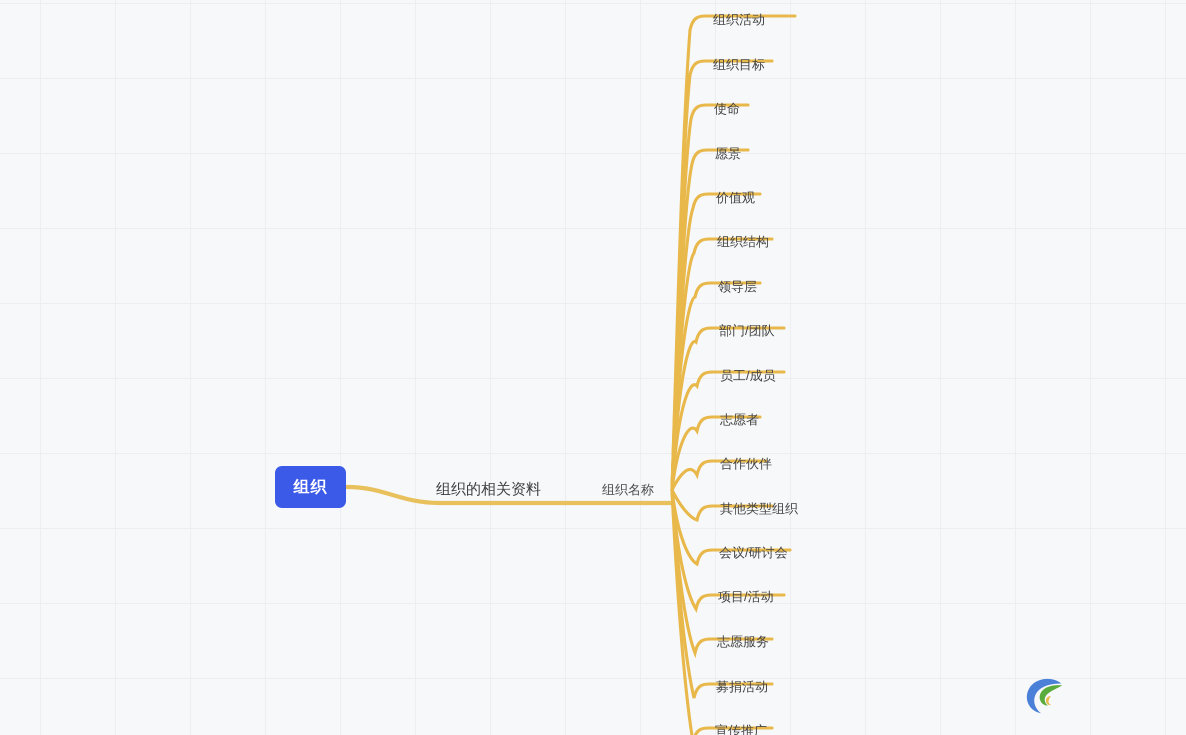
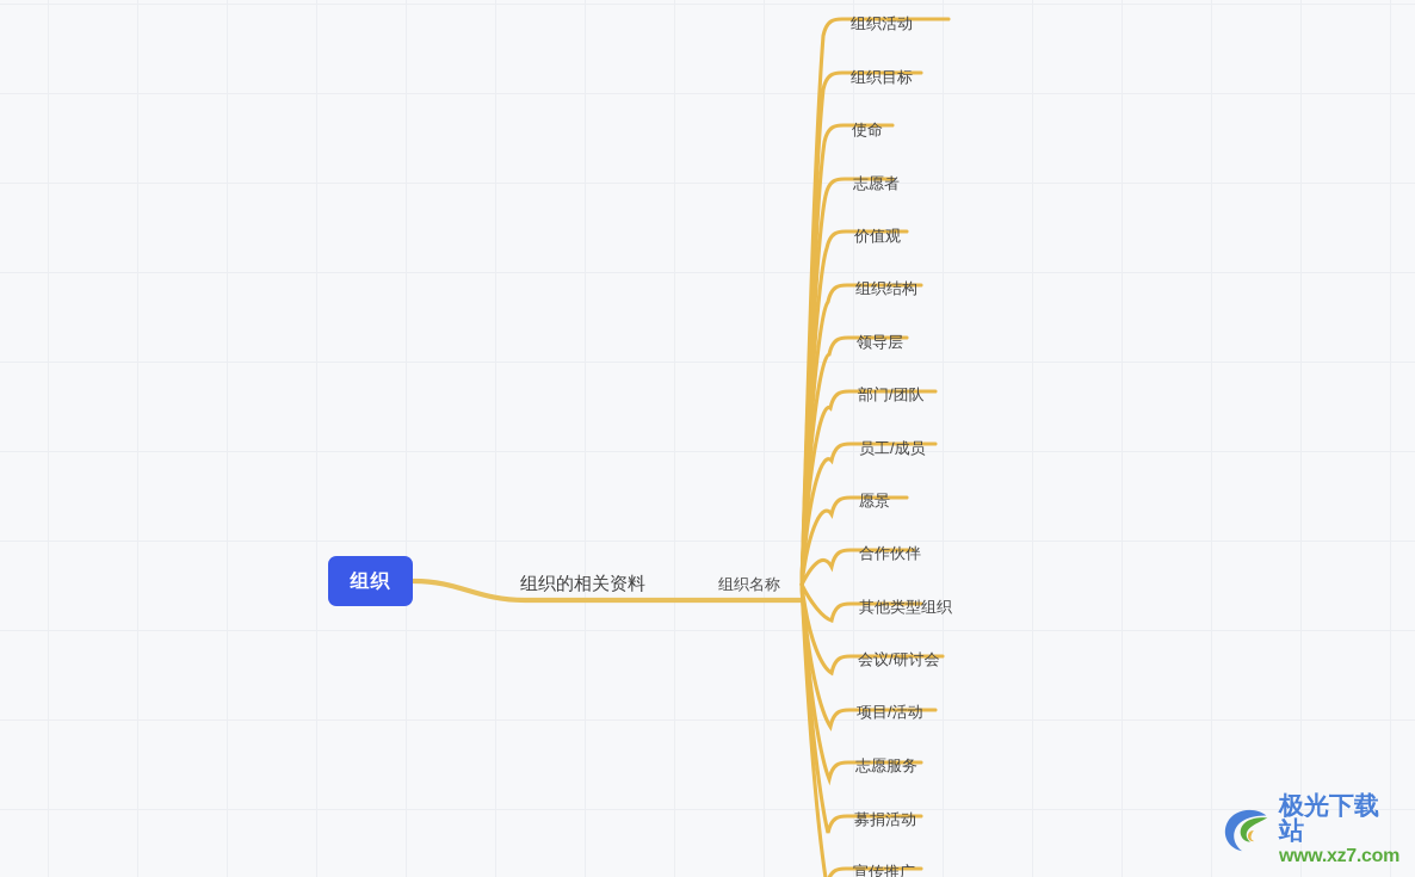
  组织
  组织的相关资料
  组织名称
  组织活动
  组织目标
  使命
- 愿景
+ 志愿者
  价值观
  组织结构
  领导层
  部门/团队
  员工/成员
- 志愿者
+ 愿景
  合作伙伴
  其他类型组织
  会议/研讨会
  项目/活动
  志愿服务
  募捐活动
  宣传推广
+ 极光下载站
+ www.xz7.com
